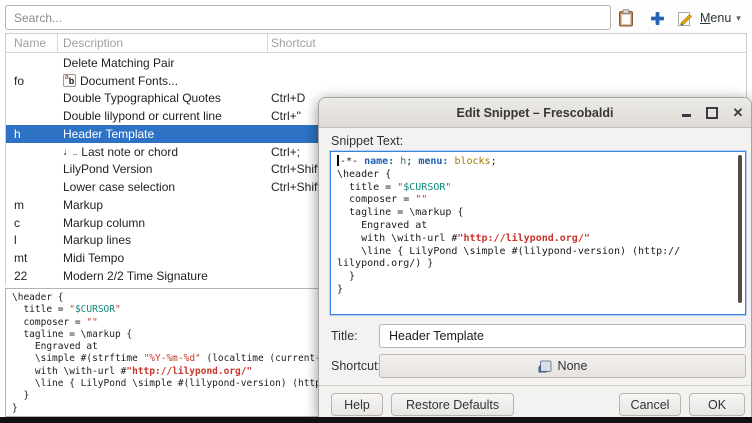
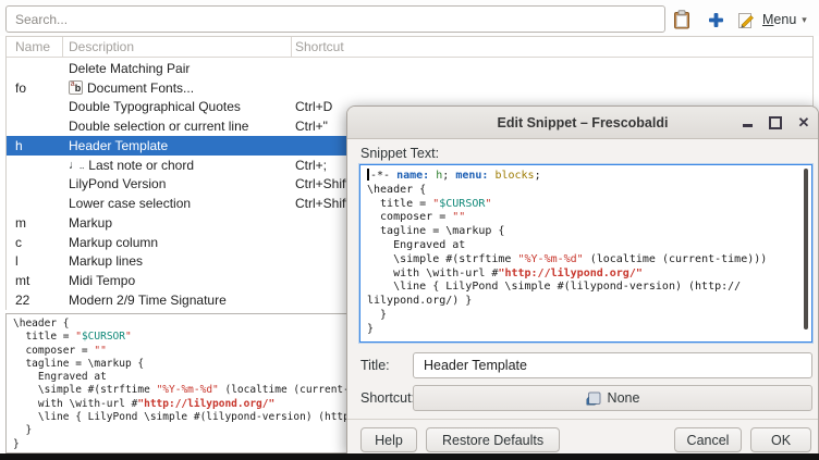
  Search...
  Menu
  ▾
  Name
  Description
  Shortcut
  Delete Matching Pair
  fo
  b
  Document Fonts...
  Double Typographical Quotes
  Ctrl+D
- Double lilypond or current line
+ Double selection or current line
  Ctrl+"
  h
  Header Template
  ♩‥
  Last note or chord
  Ctrl+;
  LilyPond Version
  Ctrl+Shif
  Lower case selection
  Ctrl+Shif
  m
  Markup
  c
  Markup column
  l
  Markup lines
  mt
  Midi Tempo
  22
- Modern 2/2 Time Signature
+ Modern 2/9 Time Signature
  \header {
  title = "$CURSOR"
  composer = ""
  tagline = \markup {
  Engraved at
  \simple #(strftime "%Y-%m-%d" (localtime (current
  with \with-url #"http://lilypond.org/"
  }
  }
  Edit Snippet – Frescobaldi
  ✕
  Snippet Text:
  -*- name: h; menu: blocks;
  \header {
  title = "$CURSOR"
  composer = ""
  tagline = \markup {
  Engraved at
+ \simple #(strftime "%Y-%m-%d" (localtime (current-time)))
  with \with-url #"http://lilypond.org/"
  \line { LilyPond \simple #(lilypond-version) (http://
  lilypond.org/) }
  }
  }
  Title:
  Header Template
  Shortcut
  None
  Help
  Restore Defaults
  Cancel
  OK
